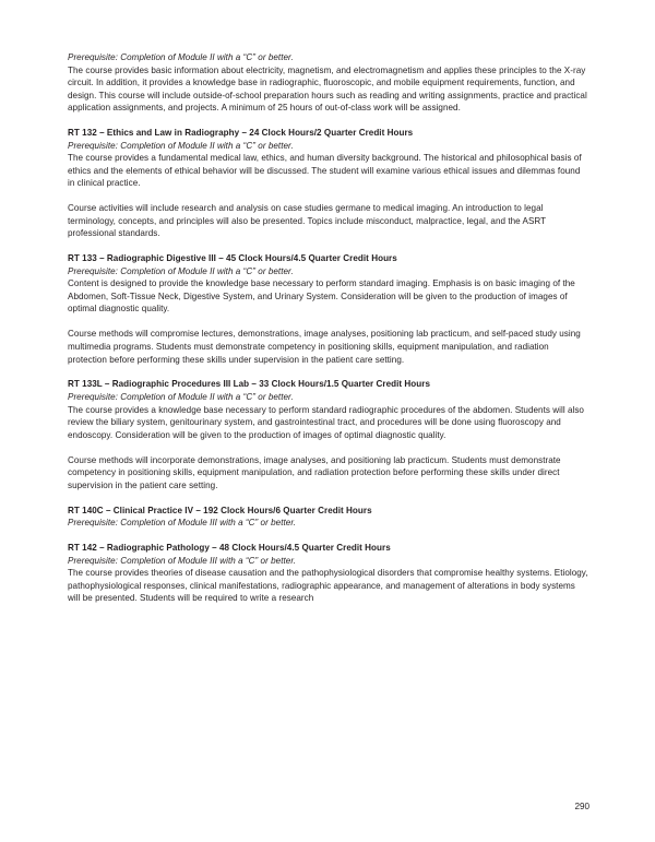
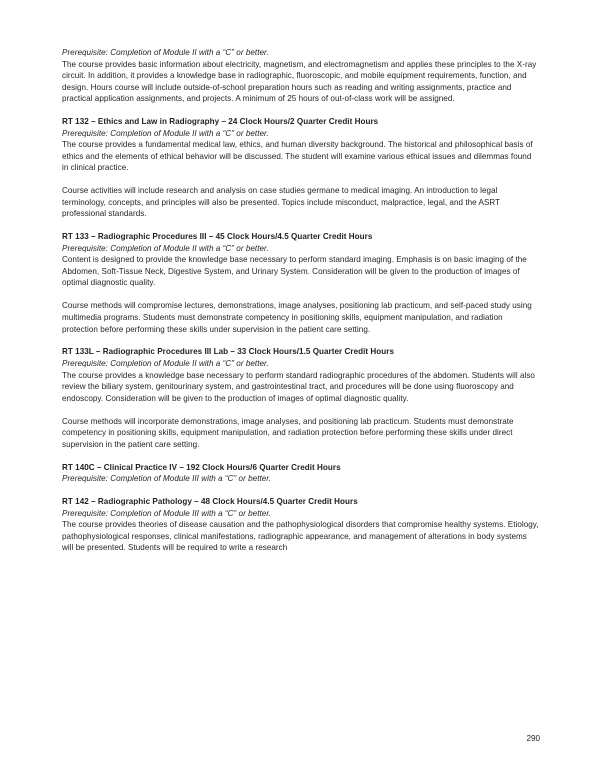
  Prerequisite: Completion of Module II with a “C” or better.
- The course provides basic information about electricity, magnetism, and electromagnetism and applies these principles to the X-ray circuit. In addition, it provides a knowledge base in radiographic, fluoroscopic, and mobile equipment requirements, function, and design. This course will include outside-of-school preparation hours such as reading and writing assignments, practice and practical application assignments, and projects. A minimum of 25 hours of out-of-class work will be assigned.
+ The course provides basic information about electricity, magnetism, and electromagnetism and applies these principles to the X-ray circuit. In addition, it provides a knowledge base in radiographic, fluoroscopic, and mobile equipment requirements, function, and design. Hours course will include outside-of-school preparation hours such as reading and writing assignments, practice and practical application assignments, and projects. A minimum of 25 hours of out-of-class work will be assigned.
  RT 132 – Ethics and Law in Radiography – 24 Clock Hours/2 Quarter Credit Hours
  Prerequisite: Completion of Module II with a “C” or better.
  The course provides a fundamental medical law, ethics, and human diversity background. The historical and philosophical basis of ethics and the elements of ethical behavior will be discussed. The student will examine various ethical issues and dilemmas found in clinical practice.
  Course activities will include research and analysis on case studies germane to medical imaging. An introduction to legal terminology, concepts, and principles will also be presented. Topics include misconduct, malpractice, legal, and the ASRT professional standards.
- RT 133 – Radiographic Digestive III – 45 Clock Hours/4.5 Quarter Credit Hours
+ RT 133 – Radiographic Procedures III – 45 Clock Hours/4.5 Quarter Credit Hours
  Prerequisite: Completion of Module II with a “C” or better.
  Content is designed to provide the knowledge base necessary to perform standard imaging. Emphasis is on basic imaging of the Abdomen, Soft-Tissue Neck, Digestive System, and Urinary System. Consideration will be given to the production of images of optimal diagnostic quality.
  Course methods will compromise lectures, demonstrations, image analyses, positioning lab practicum, and self-paced study using multimedia programs. Students must demonstrate competency in positioning skills, equipment manipulation, and radiation protection before performing these skills under supervision in the patient care setting.
  RT 133L – Radiographic Procedures III Lab – 33 Clock Hours/1.5 Quarter Credit Hours
  Prerequisite: Completion of Module II with a “C” or better.
  The course provides a knowledge base necessary to perform standard radiographic procedures of the abdomen. Students will also review the biliary system, genitourinary system, and gastrointestinal tract, and procedures will be done using fluoroscopy and endoscopy. Consideration will be given to the production of images of optimal diagnostic quality.
  Course methods will incorporate demonstrations, image analyses, and positioning lab practicum. Students must demonstrate competency in positioning skills, equipment manipulation, and radiation protection before performing these skills under direct supervision in the patient care setting.
  RT 140C – Clinical Practice IV – 192 Clock Hours/6 Quarter Credit Hours
  Prerequisite: Completion of Module III with a “C” or better.
  RT 142 – Radiographic Pathology – 48 Clock Hours/4.5 Quarter Credit Hours
  Prerequisite: Completion of Module III with a “C” or better.
  The course provides theories of disease causation and the pathophysiological disorders that compromise healthy systems. Etiology, pathophysiological responses, clinical manifestations, radiographic appearance, and management of alterations in body systems will be presented. Students will be required to write a research
  290
